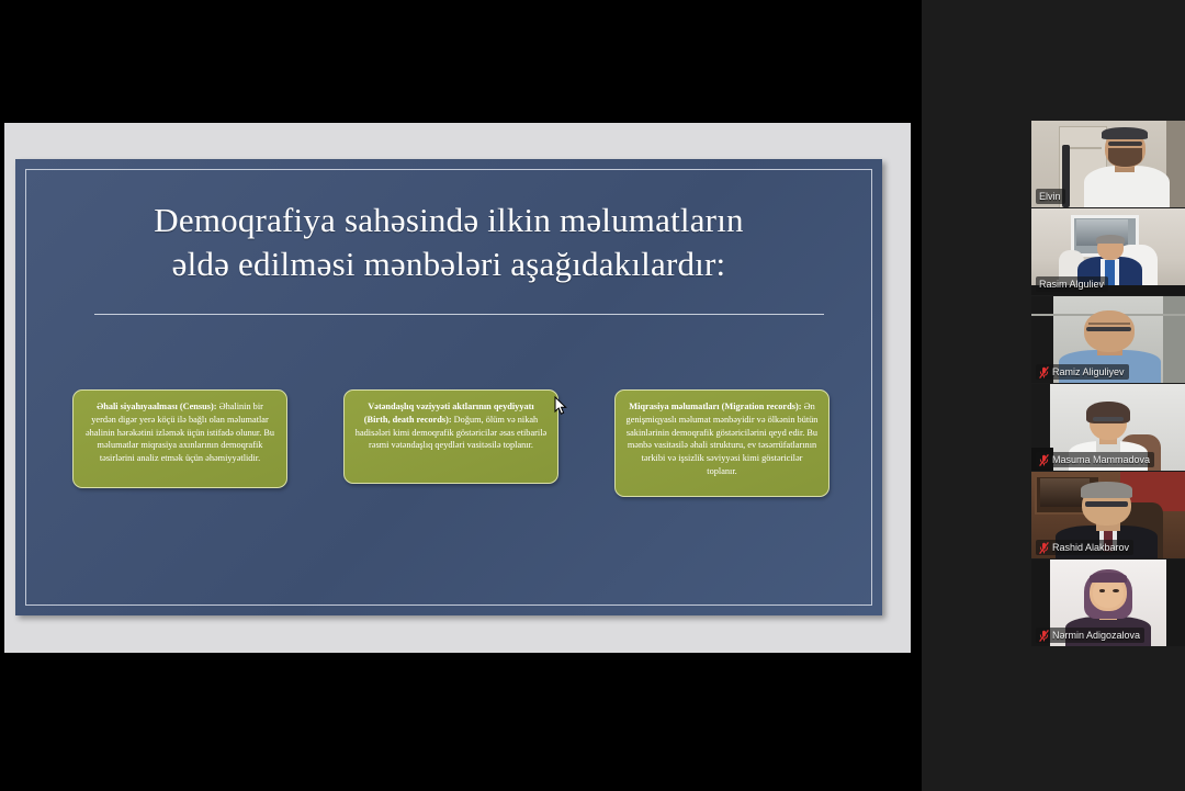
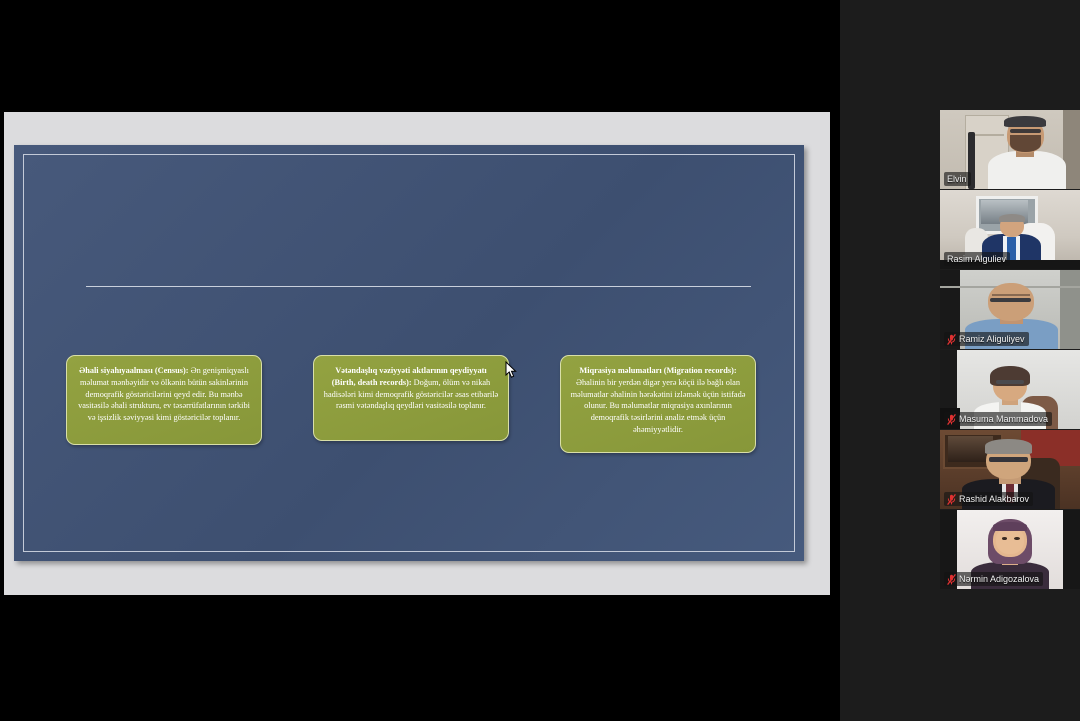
- Demoqrafiya sahəsində ilkin məlumatların
- əldə edilməsi mənbələri aşağıdakılardır:
- Əhali siyahıyaalması (Census): Əhalinin bir yerdən digər yerə köçü ilə bağlı olan məlumatlar əhalinin hərəkətini izləmək üçün istifadə olunur. Bu məlumatlar miqrasiya axınlarının demoqrafik təsirlərini analiz etmək üçün əhəmiyyətlidir.
+ Əhali siyahıyaalması (Census): Ən genişmiqyaslı məlumat mənbəyidir və ölkənin bütün sakinlərinin demoqrafik göstəricilərini qeyd edir. Bu mənbə vasitəsilə əhali strukturu, ev təsərrüfatlarının tərkibi və işsizlik səviyyəsi kimi göstəricilər toplanır.
  Vətəndaşlıq vəziyyəti aktlarının qeydiyyatı (Birth, death records): Doğum, ölüm və nikah hadisələri kimi demoqrafik göstəricilər əsas etibarilə rəsmi vətəndaşlıq qeydləri vasitəsilə toplanır.
- Miqrasiya məlumatları (Migration records): Ən genişmiqyaslı məlumat mənbəyidir və ölkənin bütün sakinlərinin demoqrafik göstəricilərini qeyd edir. Bu mənbə vasitəsilə əhali strukturu, ev təsərrüfatlarının tərkibi və işsizlik səviyyəsi kimi göstəricilər toplanır.
+ Miqrasiya məlumatları (Migration records): Əhalinin bir yerdən digər yerə köçü ilə bağlı olan məlumatlar əhalinin hərəkətini izləmək üçün istifadə olunur. Bu məlumatlar miqrasiya axınlarının demoqrafik təsirlərini analiz etmək üçün əhəmiyyətlidir.
  Elvin
  Rasim Alguliev
  Ramiz Aliguliyev
  Masuma Mammadova
  Rashid Alakbarov
  Nərmin Adigozalova
